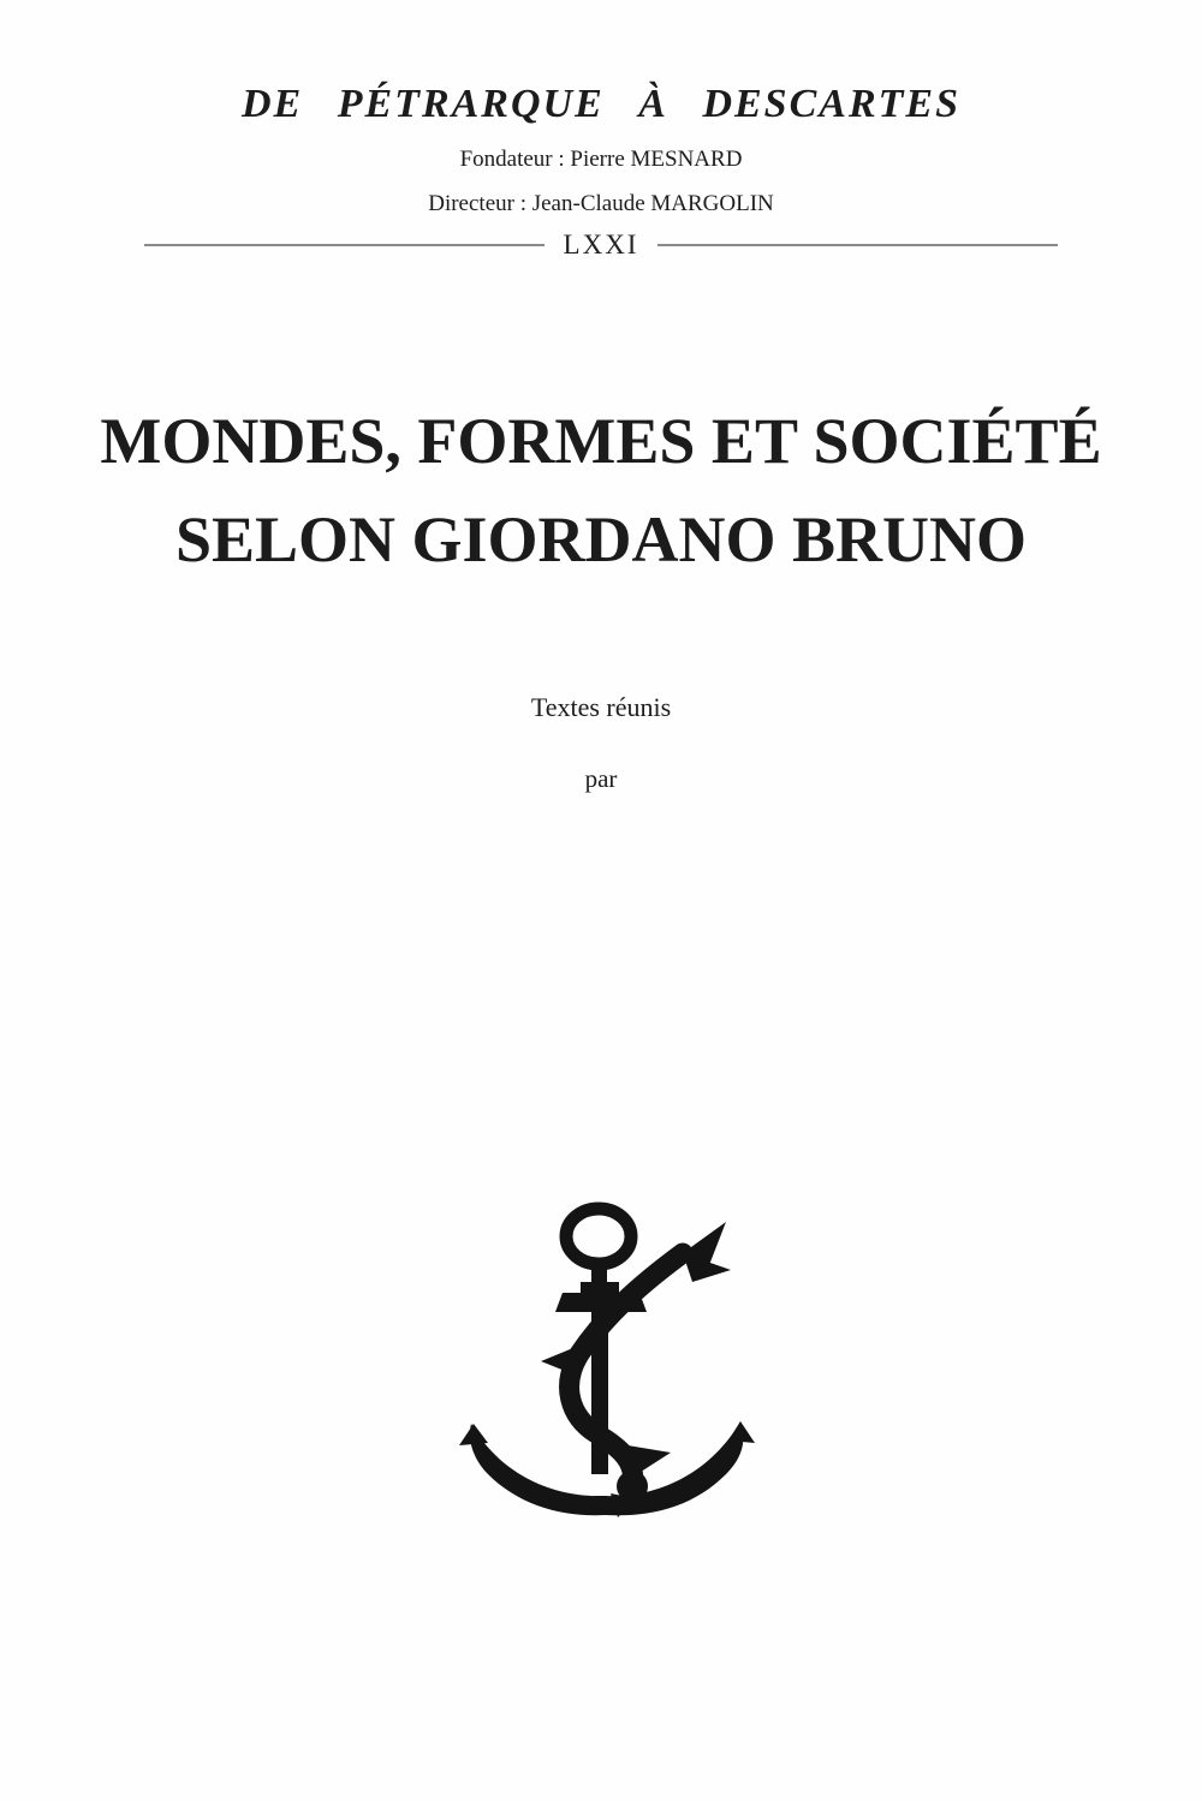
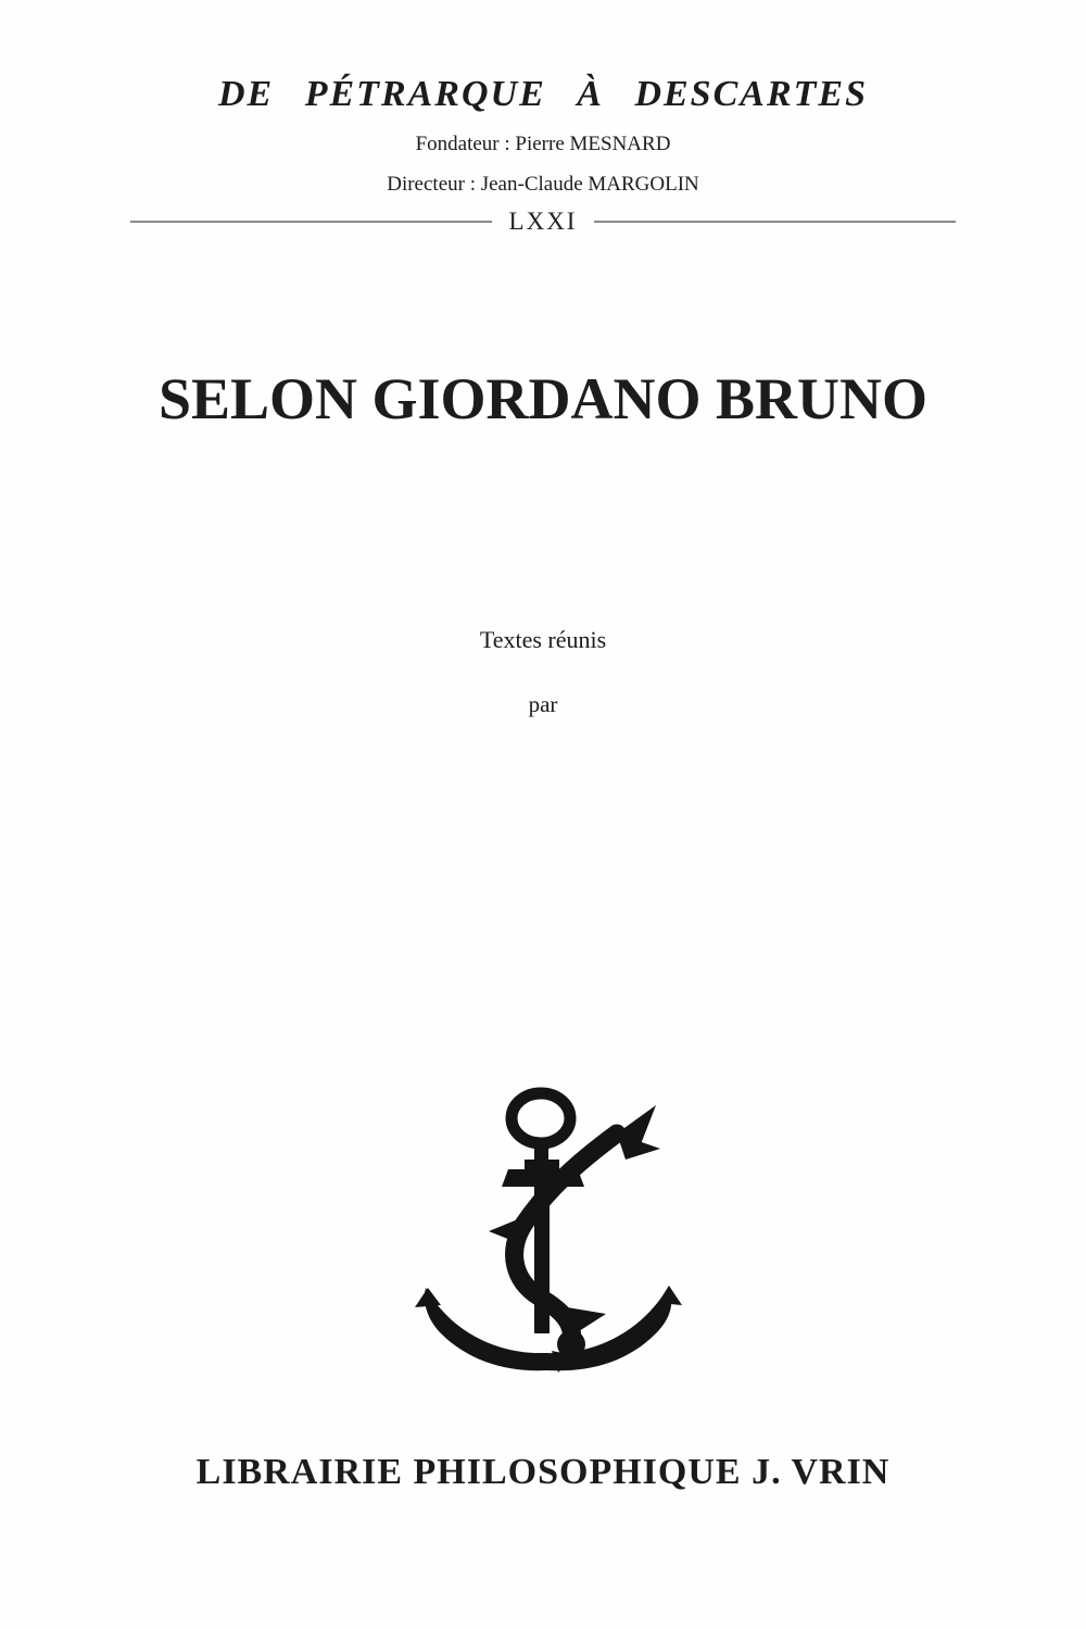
  DE PÉTRARQUE À DESCARTES
  Fondateur : Pierre MESNARD
  Directeur : Jean-Claude MARGOLIN
  LXXI
- MONDES, FORMES ET SOCIÉTÉ
  SELON GIORDANO BRUNO
  Textes réunis
  par
+ LIBRAIRIE PHILOSOPHIQUE J. VRIN
